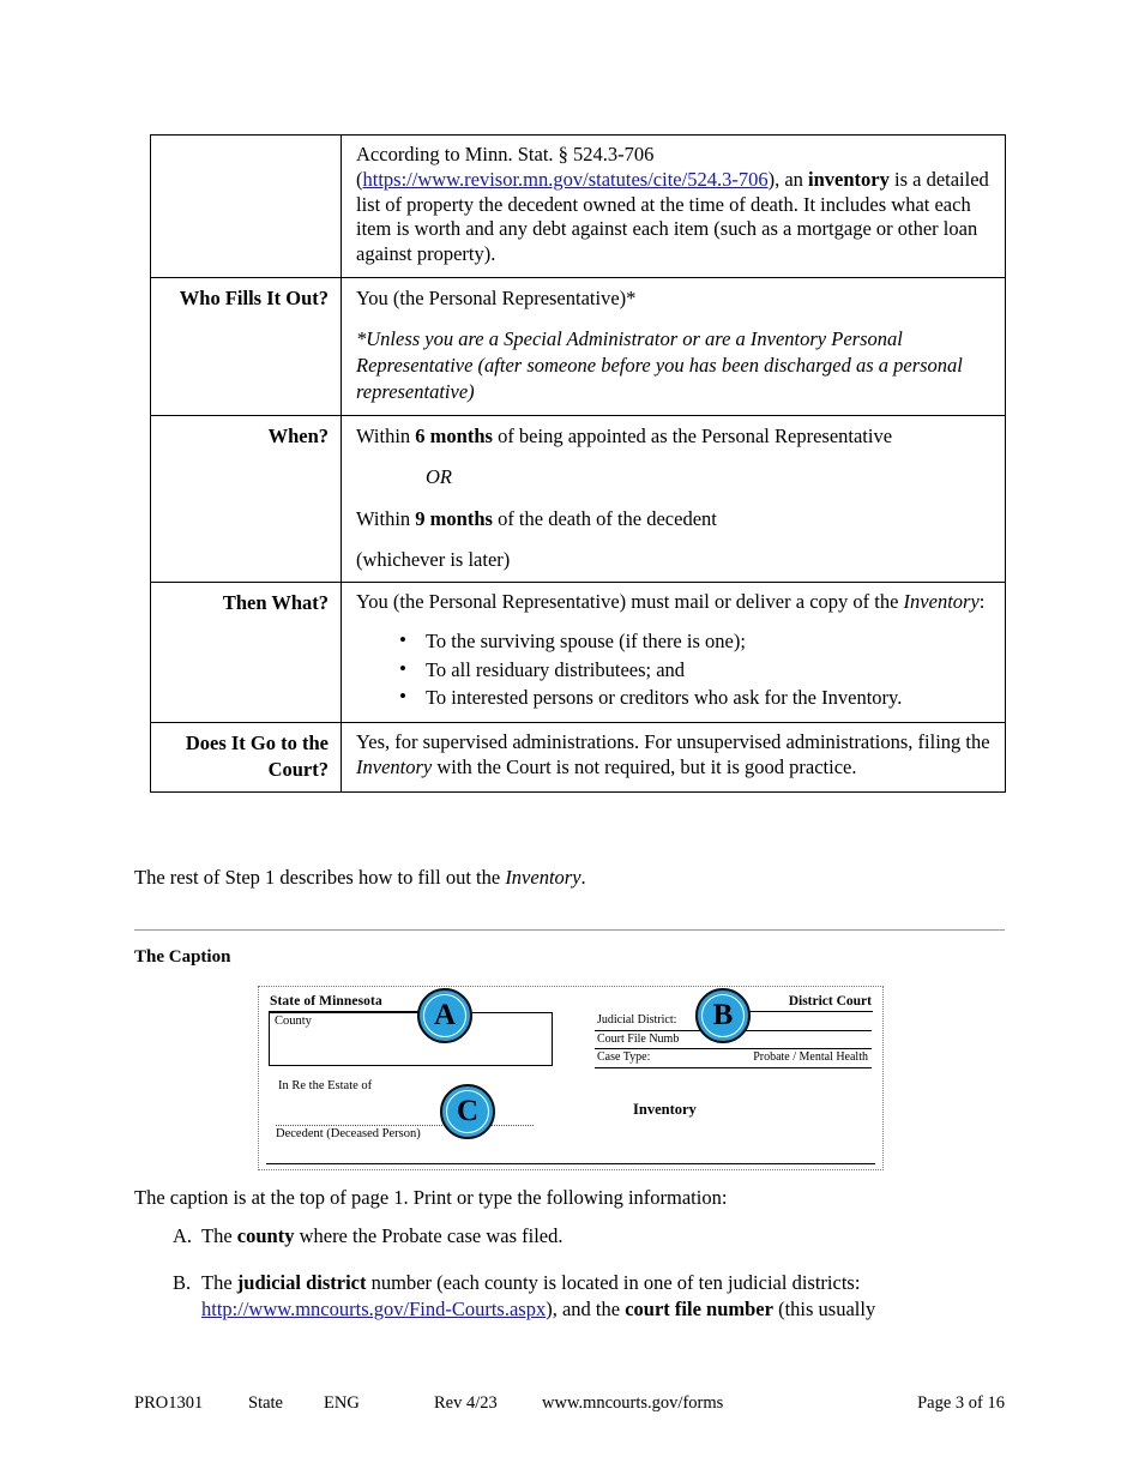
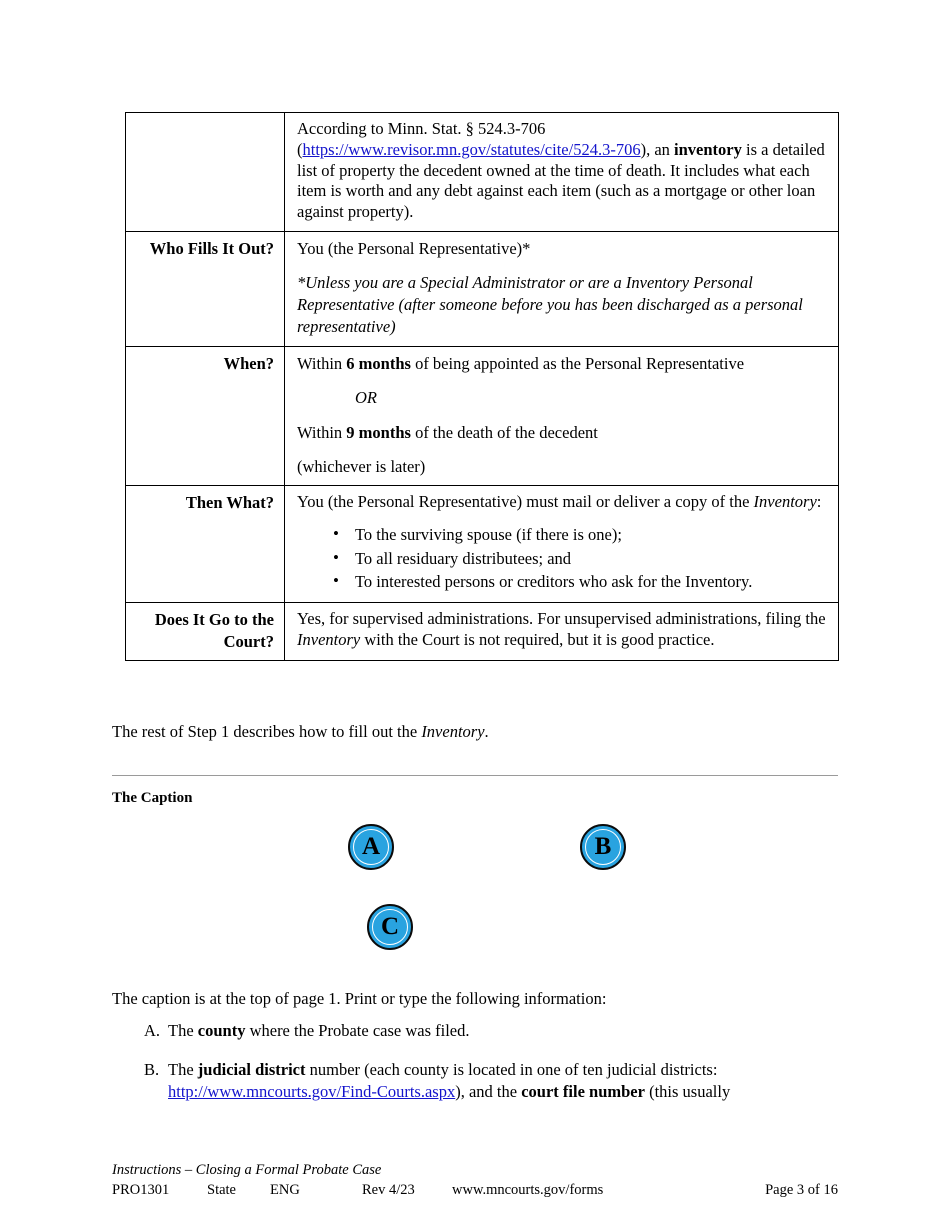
  	According to Minn. Stat. § 524.3-706 (https://www.revisor.mn.gov/statutes/cite/524.3-706), an inventory is a detailed list of property the decedent owned at the time of death. It includes what each item is worth and any debt against each item (such as a mortgage or other loan against property).
  Who Fills It Out?	You (the Personal Representative)* *Unless you are a Special Administrator or are a Inventory Personal Representative (after someone before you has been discharged as a personal representative)
  When?	Within 6 months of being appointed as the Personal Representative OR Within 9 months of the death of the decedent (whichever is later)
  Then What?	You (the Personal Representative) must mail or deliver a copy of the Inventory: To the surviving spouse (if there is one); To all residuary distributees; and To interested persons or creditors who ask for the Inventory.
  Does It Go to the Court?	Yes, for supervised administrations. For unsupervised administrations, filing the Inventory with the Court is not required, but it is good practice.
  The rest of Step 1 describes how to fill out the Inventory.
  The Caption
- State of Minnesota
- District Court
- County
- Judicial District:
- Court File Numb
- Case Type:
- Probate / Mental Health
- In Re the Estate of
- Decedent (Deceased Person)
- Inventory
  A
  B
  C
  The caption is at the top of page 1. Print or type the following information:
  A.
  The county where the Probate case was filed.
  B.
  The judicial district number (each county is located in one of ten judicial districts: http://www.mncourts.gov/Find-Courts.aspx), and the court file number (this usually
+ Instructions – Closing a Formal Probate Case
  PRO1301
  State
  ENG
  Rev 4/23
  www.mncourts.gov/forms
  Page 3 of 16
